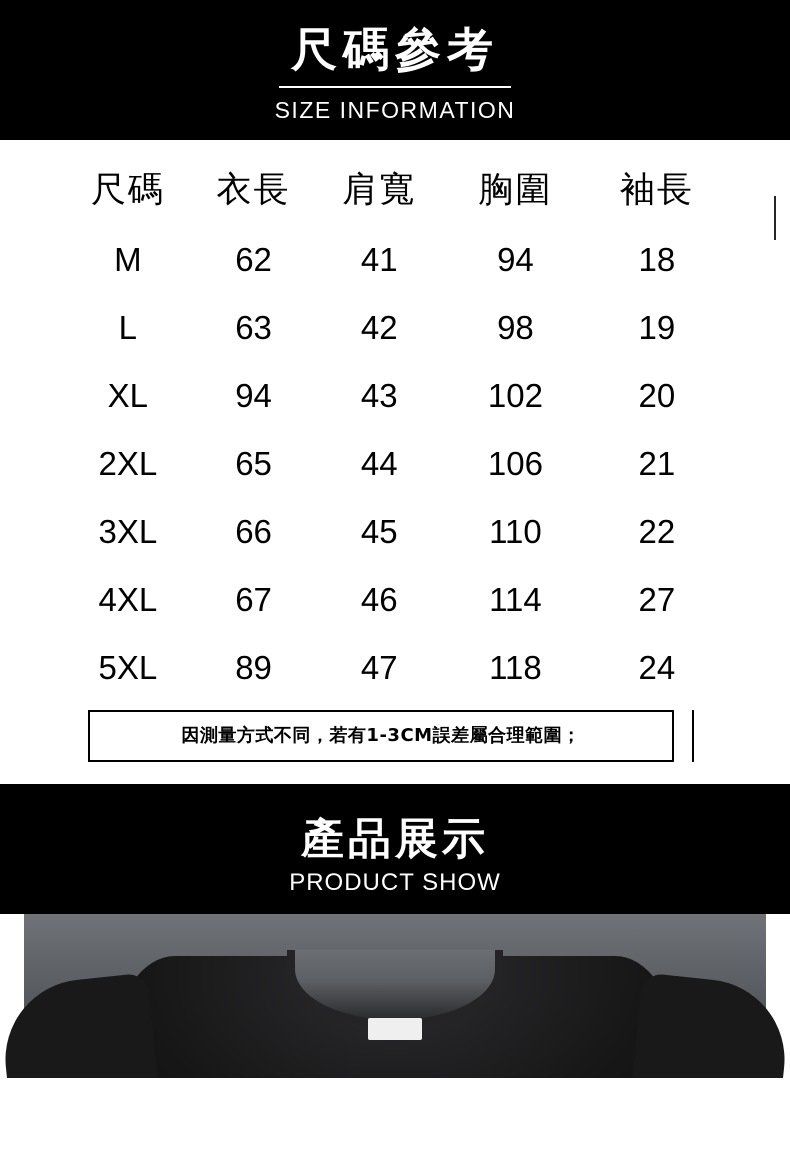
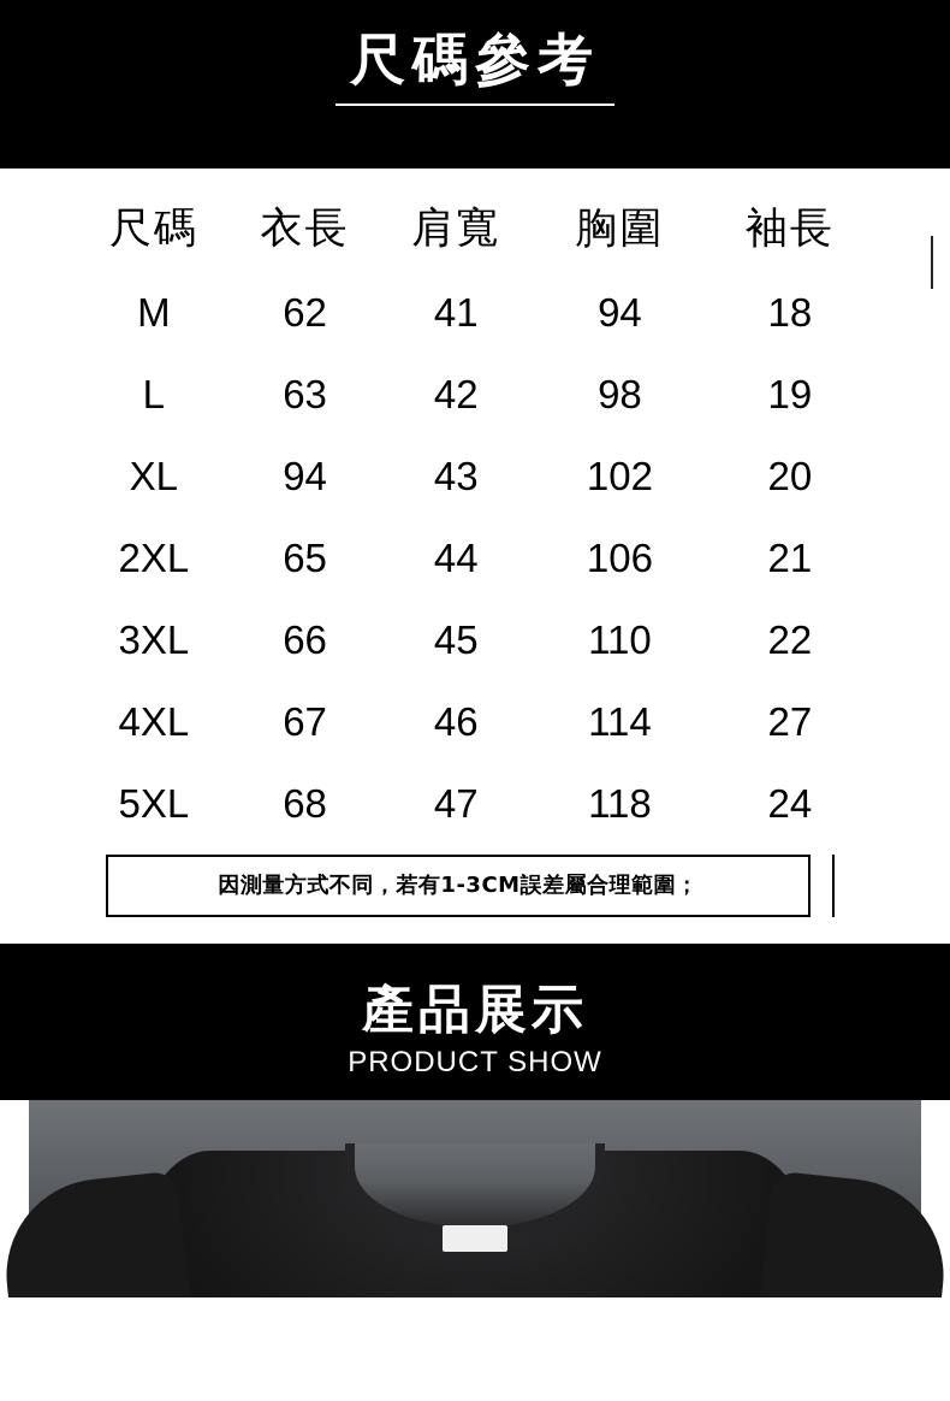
  尺碼參考
- SIZE INFORMATION
  尺碼	衣長	肩寬	胸圍	袖長
  M	62	41	94	18
  L	63	42	98	19
  XL	94	43	102	20
  2XL	65	44	106	21
  3XL	66	45	110	22
  4XL	67	46	114	27
- 5XL	89	47	118	24
+ 5XL	68	47	118	24
  因測量方式不同，若有1-3CM誤差屬合理範圍；
  產品展示
  PRODUCT SHOW
